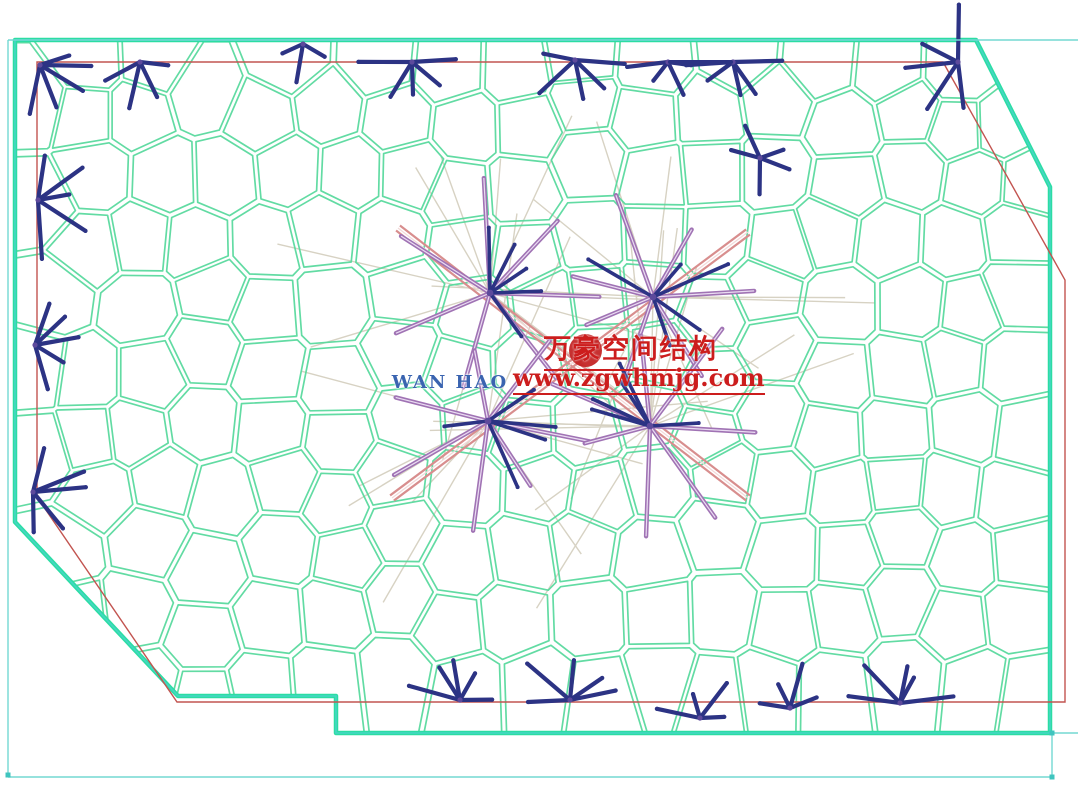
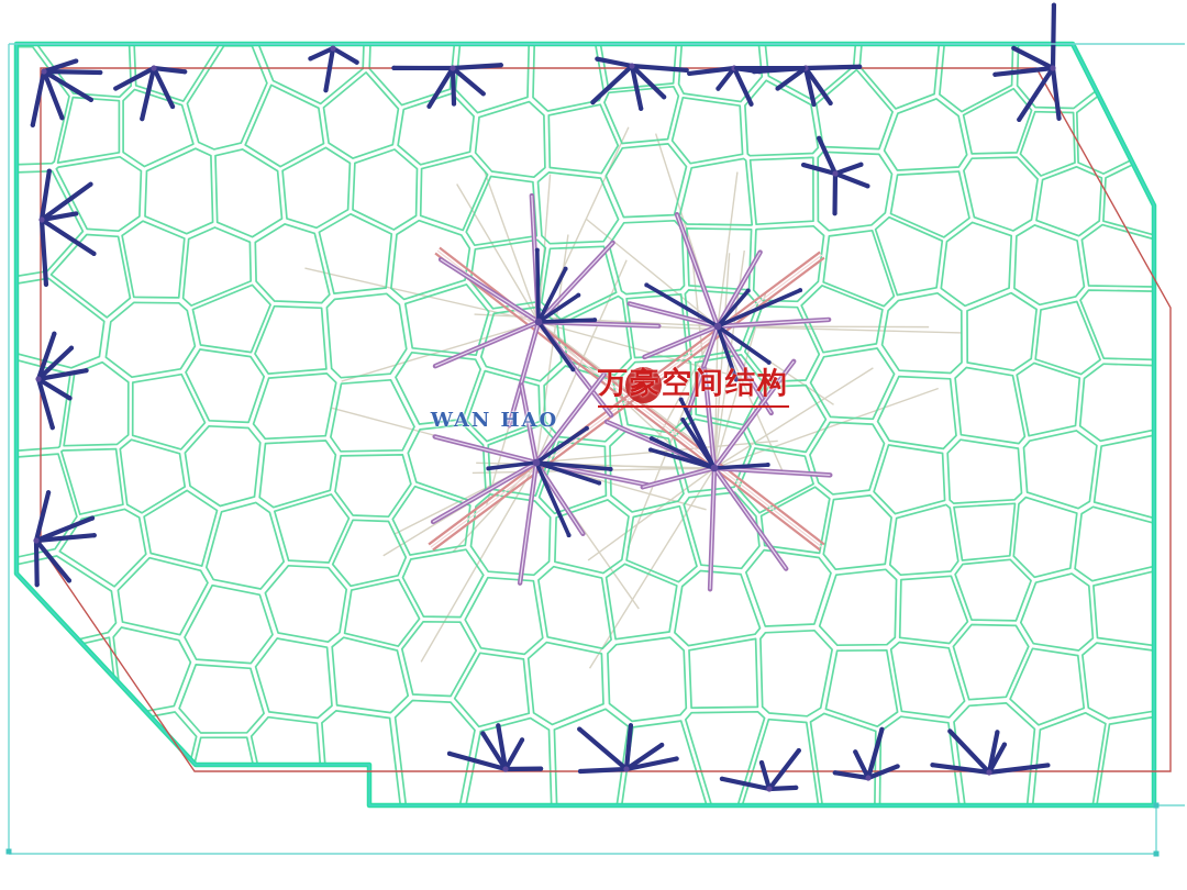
  WAN HAO
  万豪空间结构
- www.zgwhmjg.com
